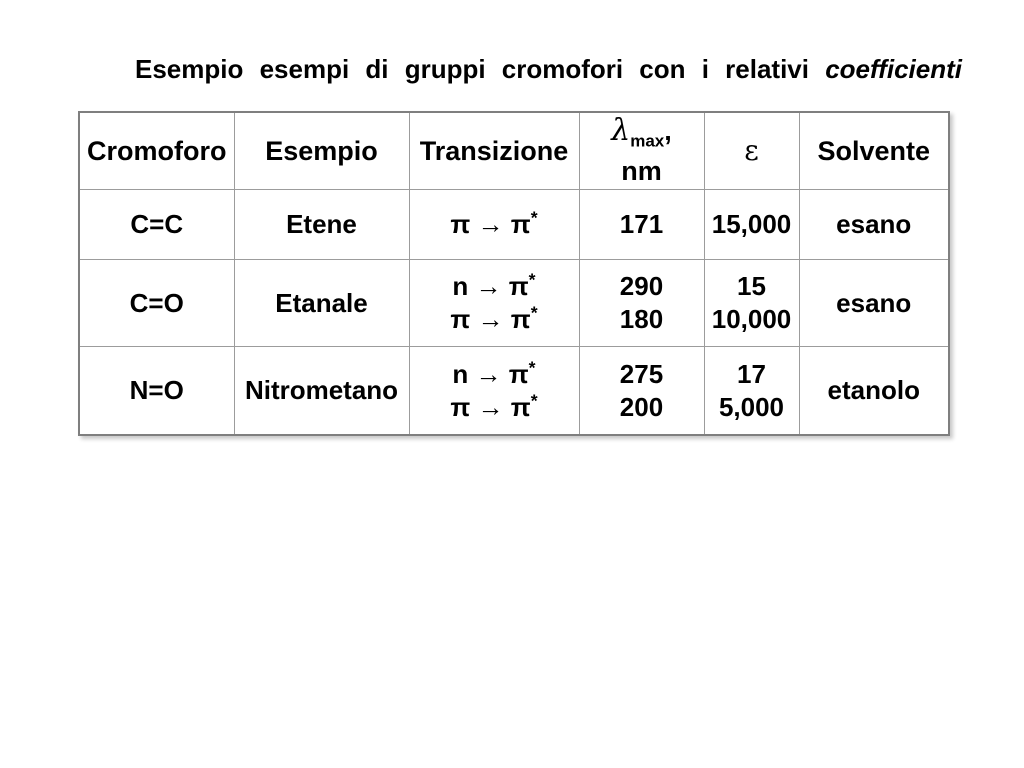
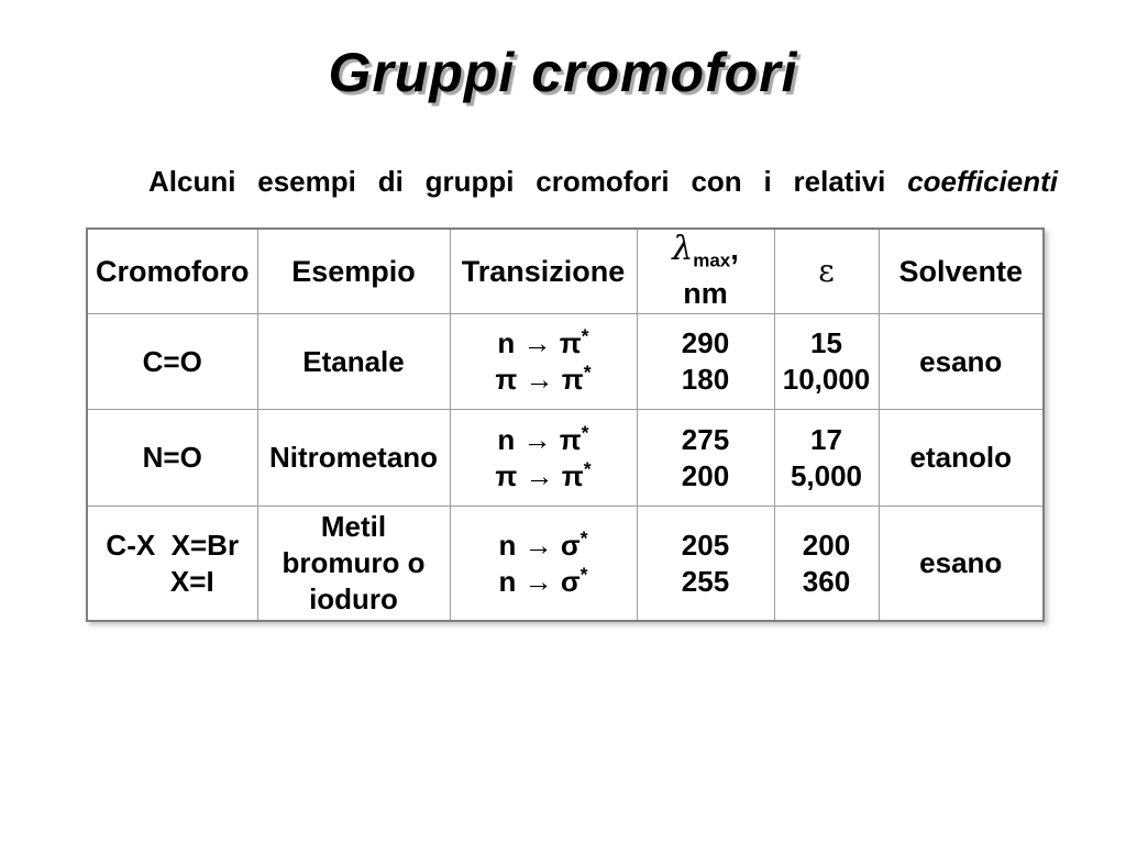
+ Gruppi cromofori
- Esempio esempi di gruppi cromofori con i relativi coefficienti
+ Alcuni esempi di gruppi cromofori con i relativi coefficienti
  Cromoforo	Esempio	Transizione	λmax,nm	ε	Solvente
- C=C	Etene	π → π*	171	15,000	esano
  C=O	Etanale	n → π*π → π*	290180	1510,000	esano
  N=O	Nitrometano	n → π*π → π*	275200	175,000	etanolo
+ C-X X=Br X=I	Metil bromuro o ioduro	n → σ*n → σ*	205255	200360	esano
